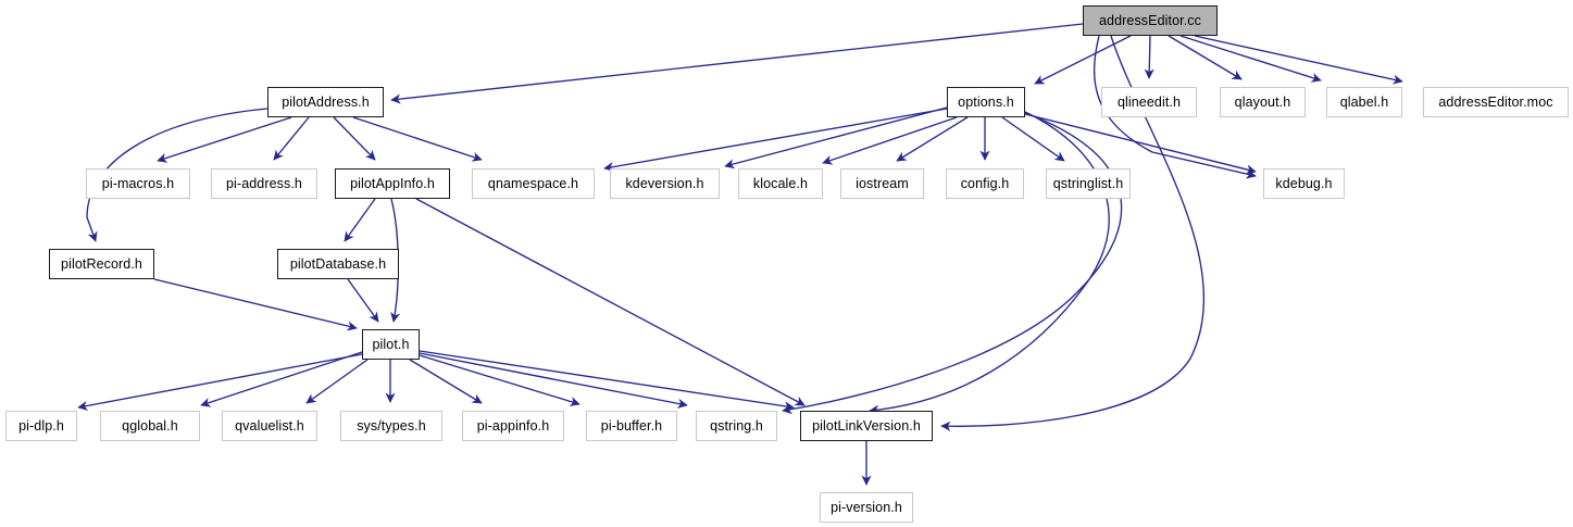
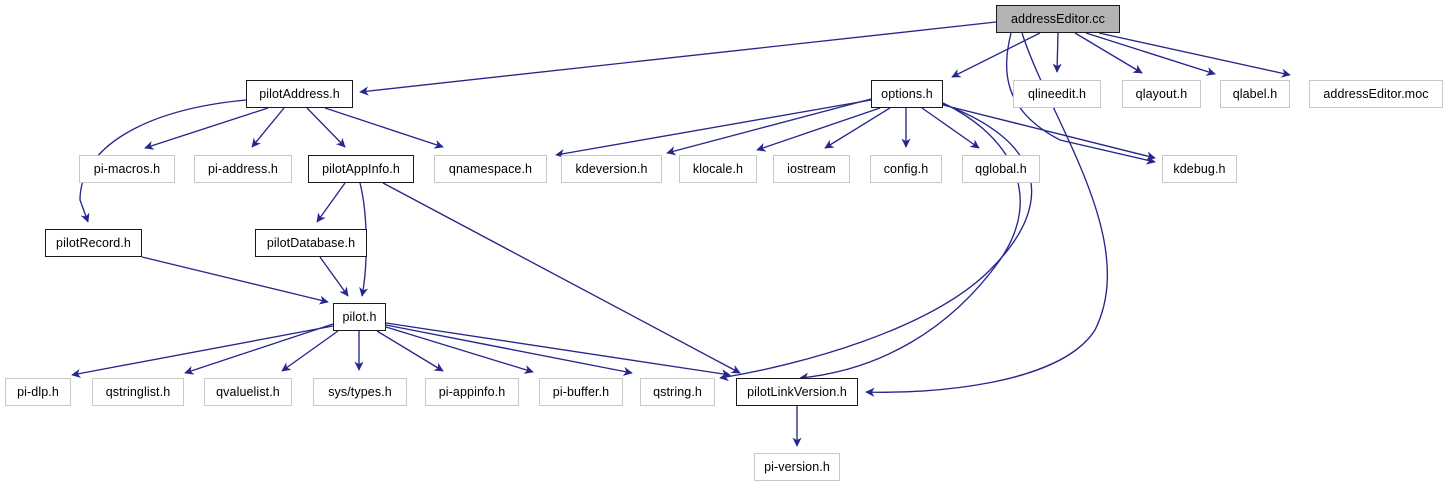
  addressEditor.cc
  pilotAddress.h
  options.h
  qlineedit.h
  qlayout.h
  qlabel.h
  addressEditor.moc
  pi-macros.h
  pi-address.h
  pilotAppInfo.h
  qnamespace.h
  kdeversion.h
  klocale.h
  iostream
  config.h
- qstringlist.h
+ qglobal.h
  kdebug.h
  pilotRecord.h
  pilotDatabase.h
  pilot.h
  pi-dlp.h
- qglobal.h
+ qstringlist.h
  qvaluelist.h
  sys/types.h
  pi-appinfo.h
  pi-buffer.h
  qstring.h
  pilotLinkVersion.h
  pi-version.h
